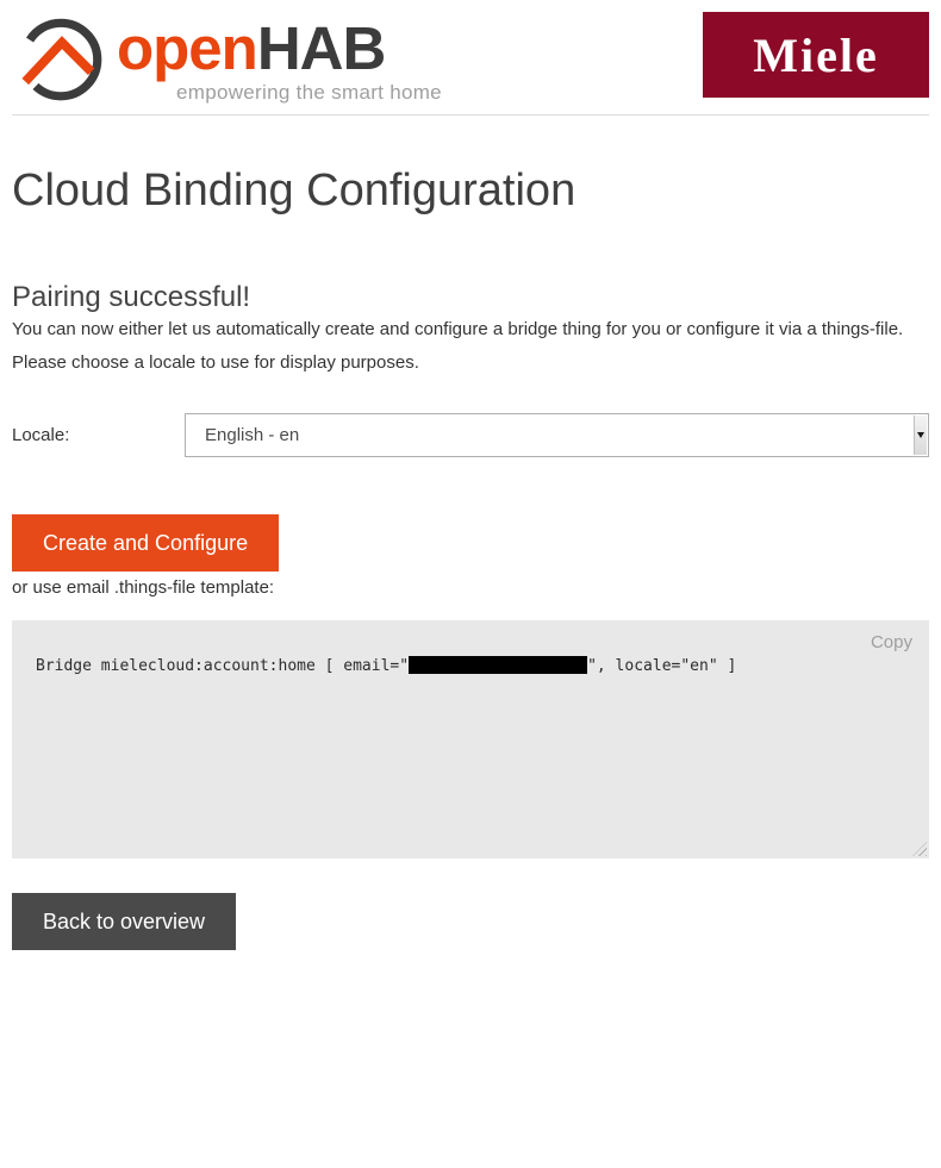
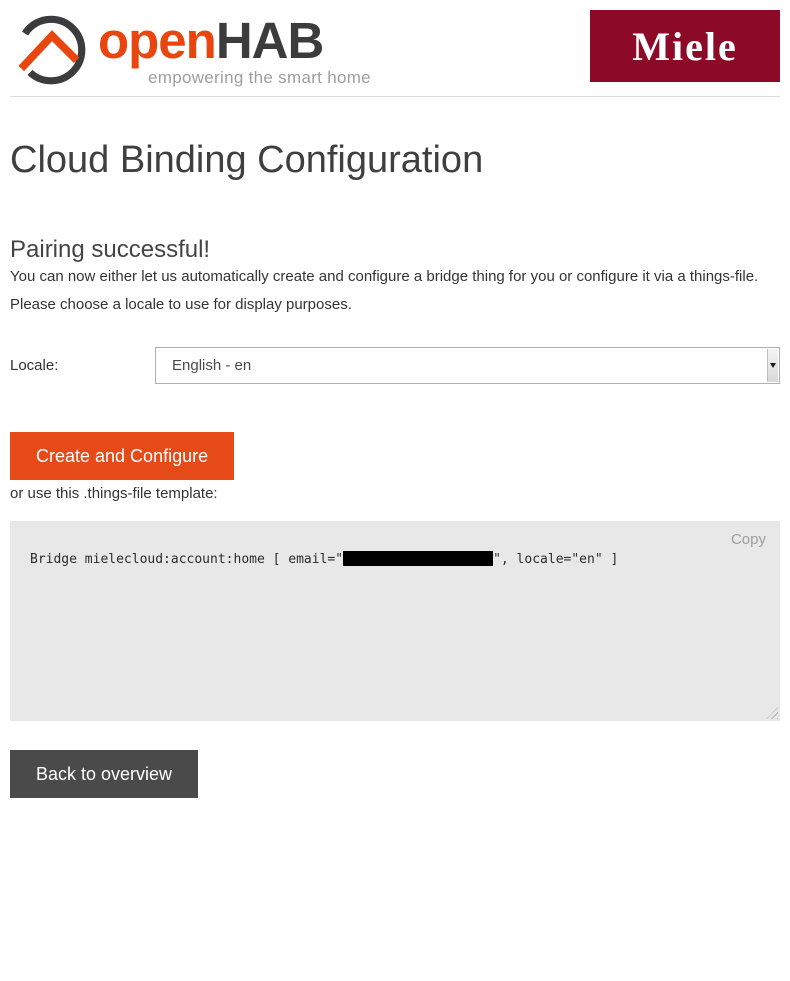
  openHAB
  empowering the smart home
  Miele
  Cloud Binding Configuration
  Pairing successful!
  You can now either let us automatically create and configure a bridge thing for you or configure it via a things-file.
  Please choose a locale to use for display purposes.
  Locale:
  English - en
  Create and Configure
- or use email .things-file template:
+ or use this .things-file template:
  Copy
  Bridge mielecloud:account:home [ email=" ", locale="en" ]
  Back to overview
